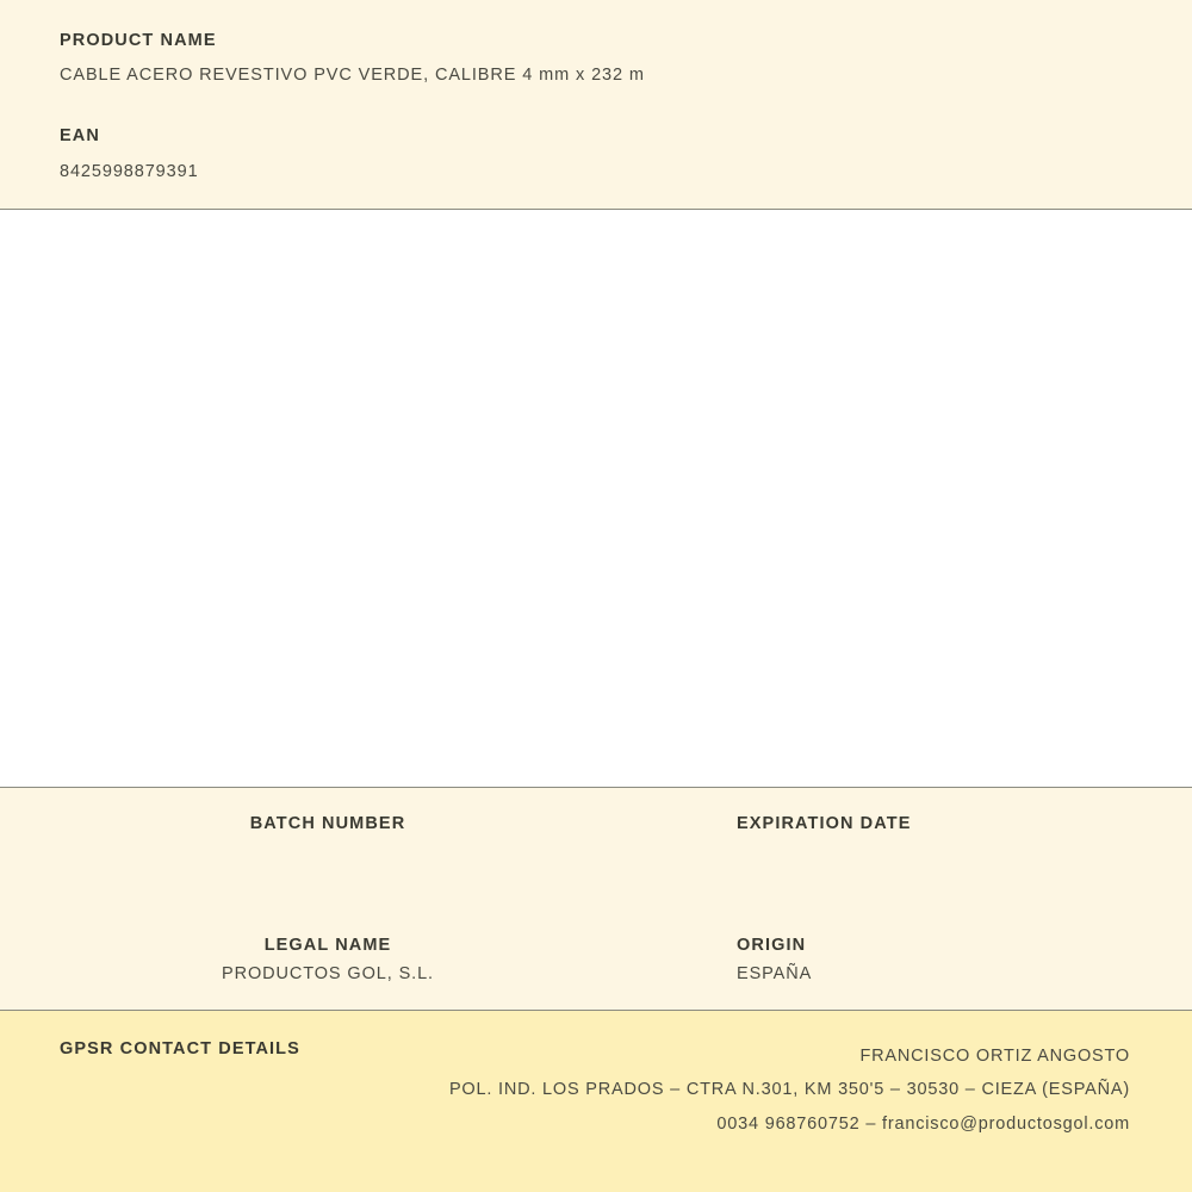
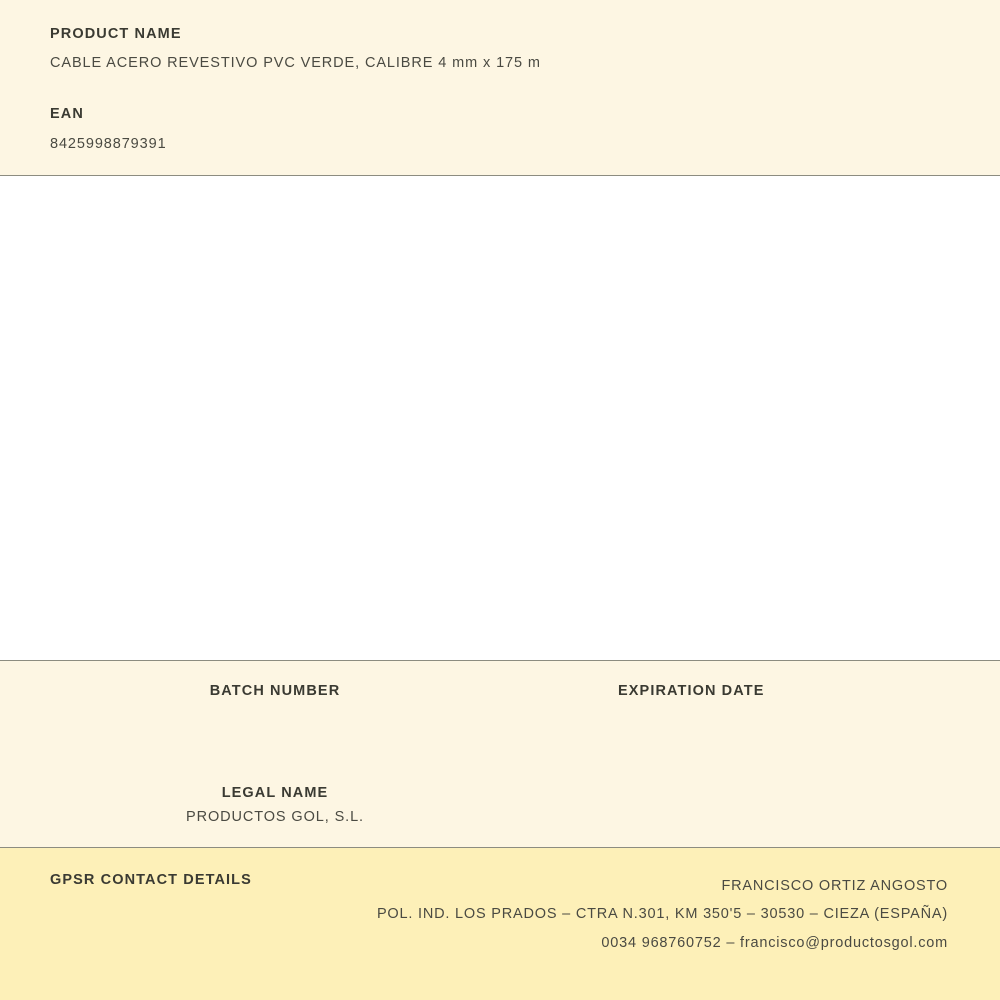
  PRODUCT NAME
- CABLE ACERO REVESTIVO PVC VERDE, CALIBRE 4 mm x 232 m
+ CABLE ACERO REVESTIVO PVC VERDE, CALIBRE 4 mm x 175 m
  EAN
  8425998879391
  BATCH NUMBER
  EXPIRATION DATE
  LEGAL NAME
  PRODUCTOS GOL, S.L.
- ORIGIN
- ESPAÑA
  GPSR CONTACT DETAILS
  FRANCISCO ORTIZ ANGOSTO
  POL. IND. LOS PRADOS – CTRA N.301, KM 350'5 – 30530 – CIEZA (ESPAÑA)
  0034 968760752 – francisco@productosgol.com
